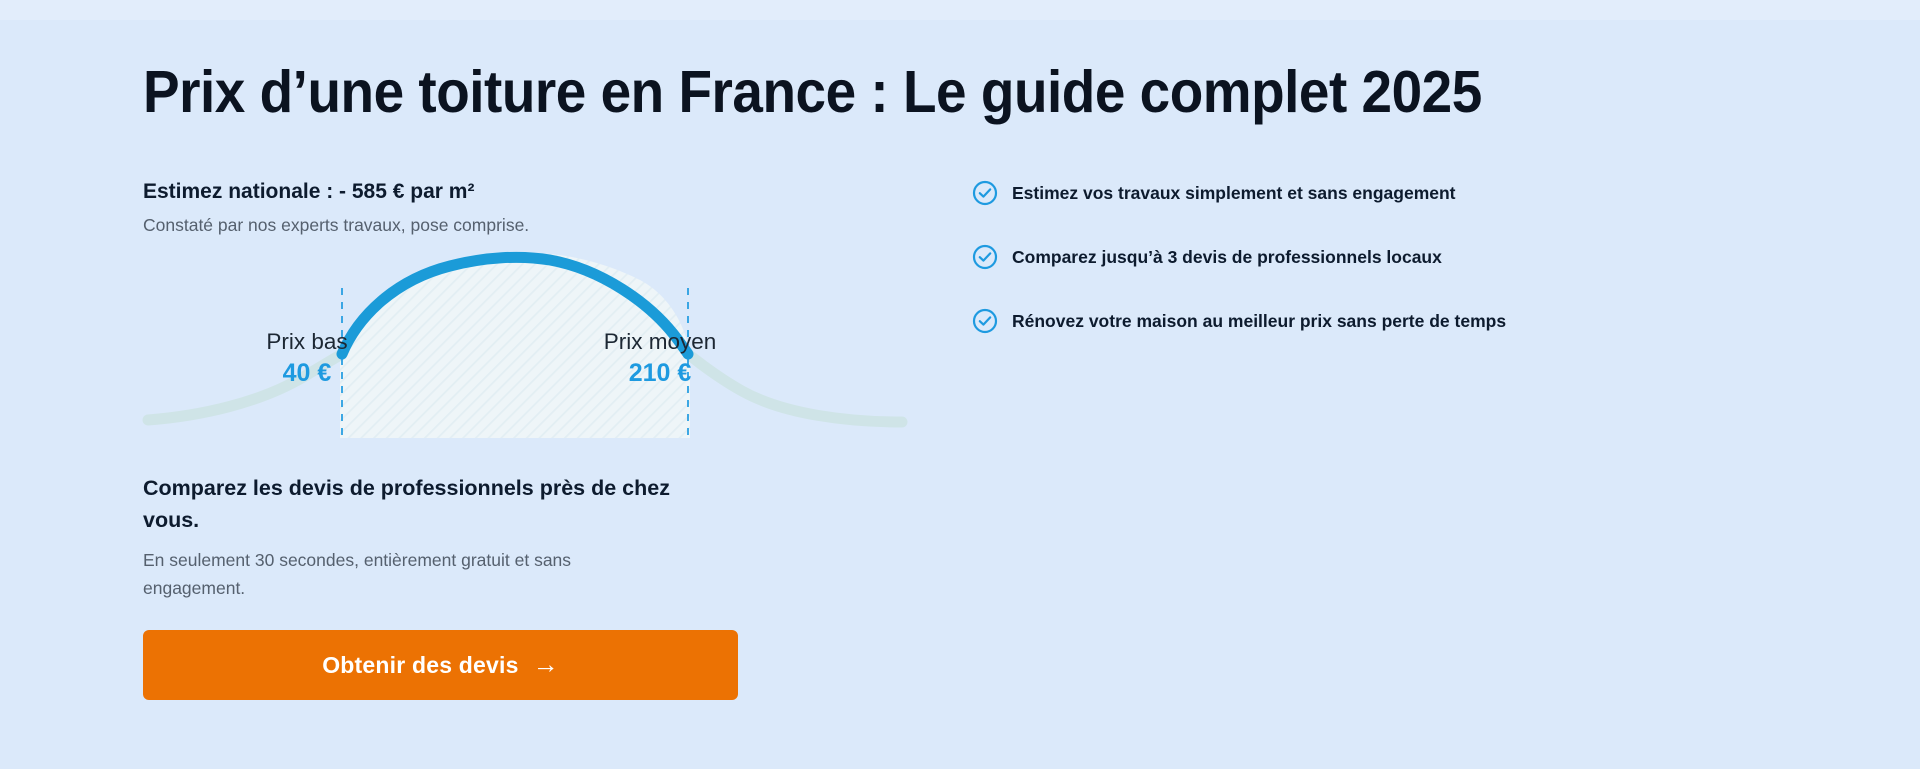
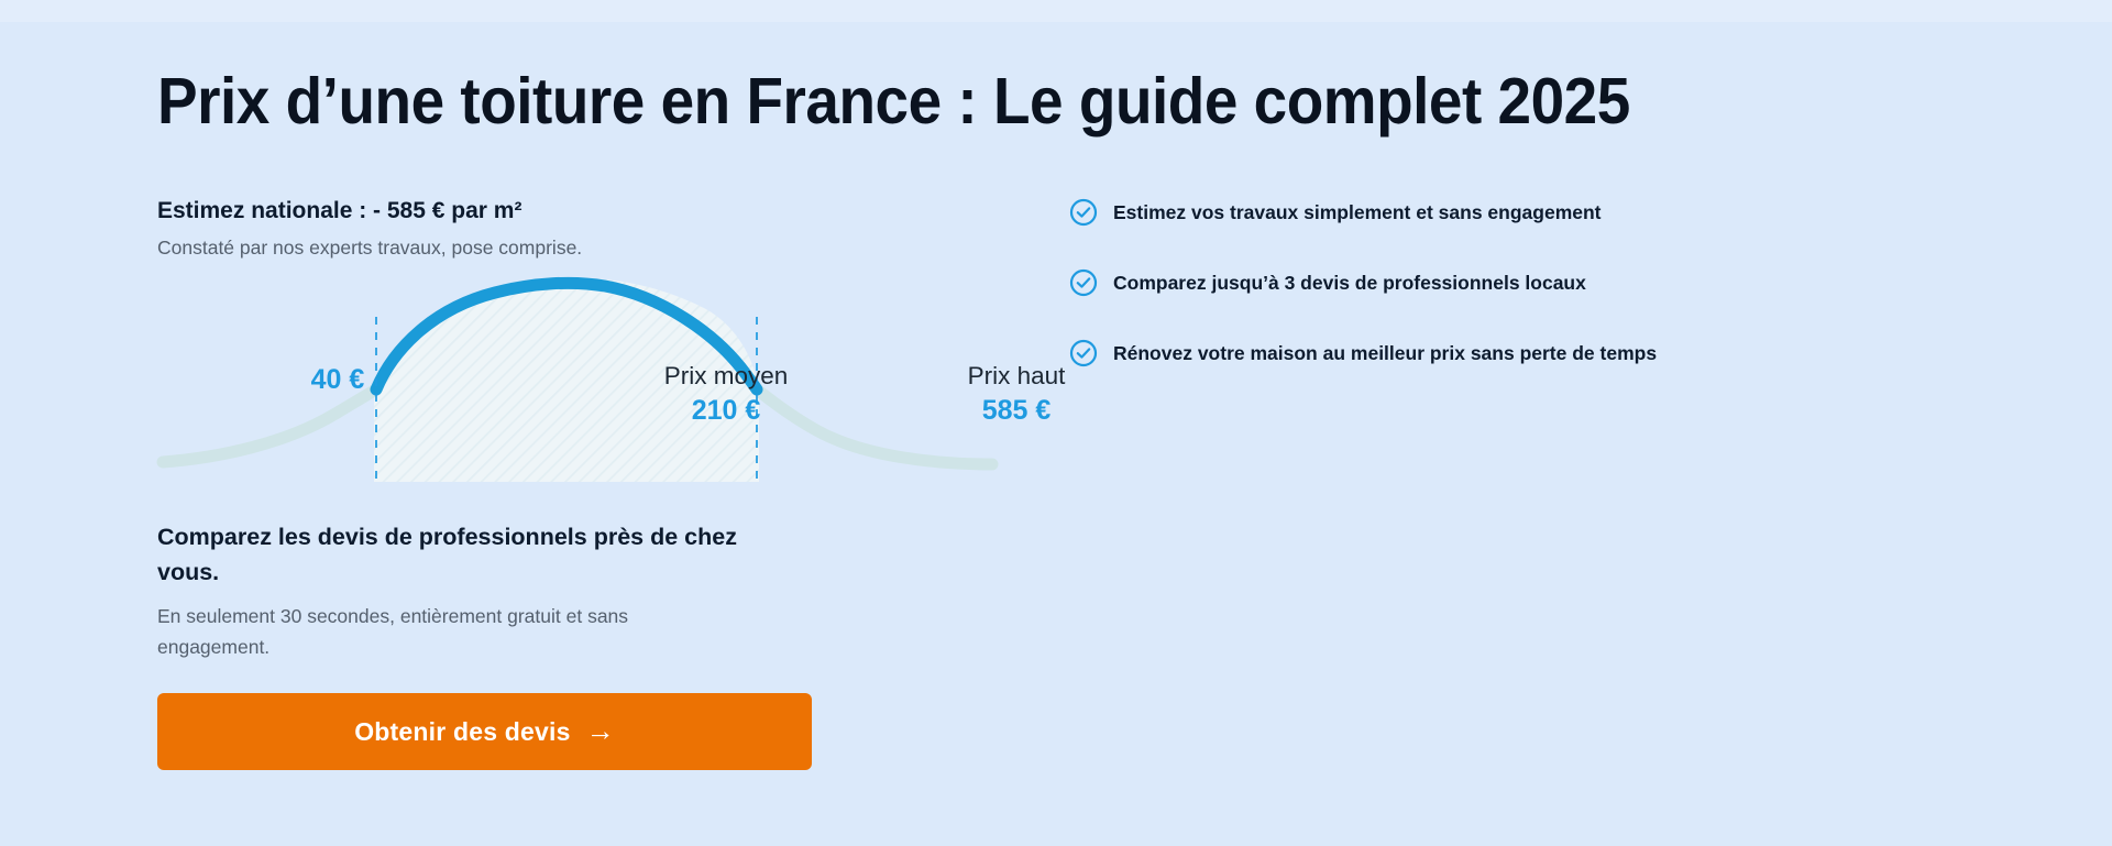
  Prix d’une toiture en France : Le guide complet 2025
  Estimez nationale : - 585 € par m²
  Constaté par nos experts travaux, pose comprise.
- Prix bas
  40 €
  Prix moyen
  210 €
+ Prix haut
+ 585 €
  Comparez les devis de professionnels près de chez vous.
  En seulement 30 secondes, entièrement gratuit et sans engagement.
  Obtenir des devis
  →
  Estimez vos travaux simplement et sans engagement
  Comparez jusqu’à 3 devis de professionnels locaux
  Rénovez votre maison au meilleur prix sans perte de temps
